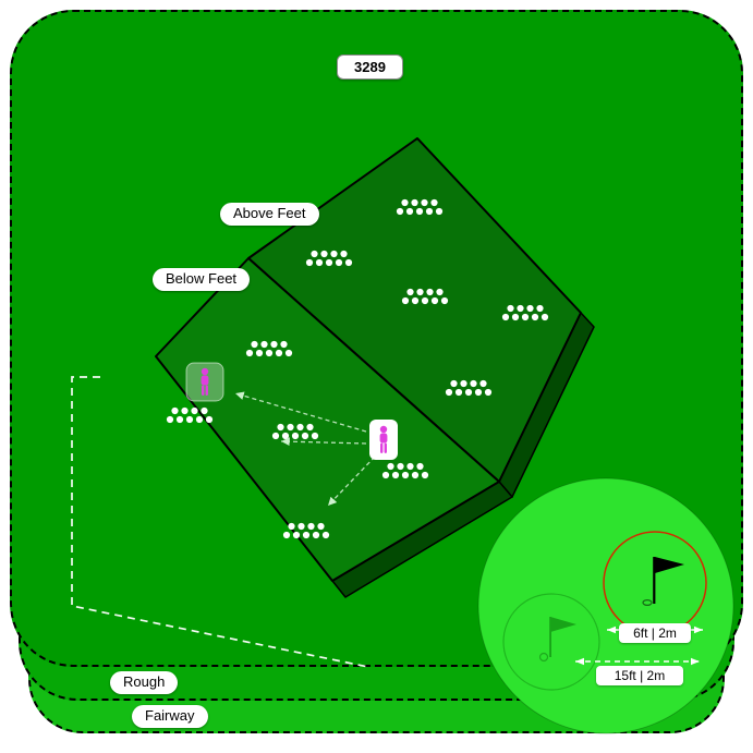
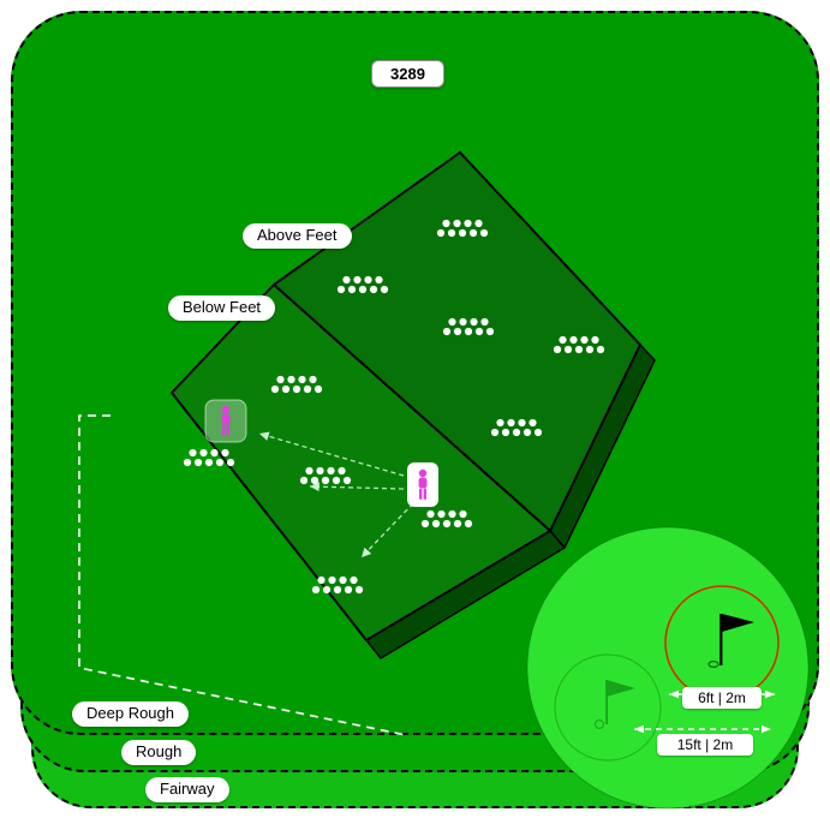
  3289
  Above Feet
  Below Feet
+ Deep Rough
  Rough
  Fairway
  6ft | 2m
  15ft | 2m
